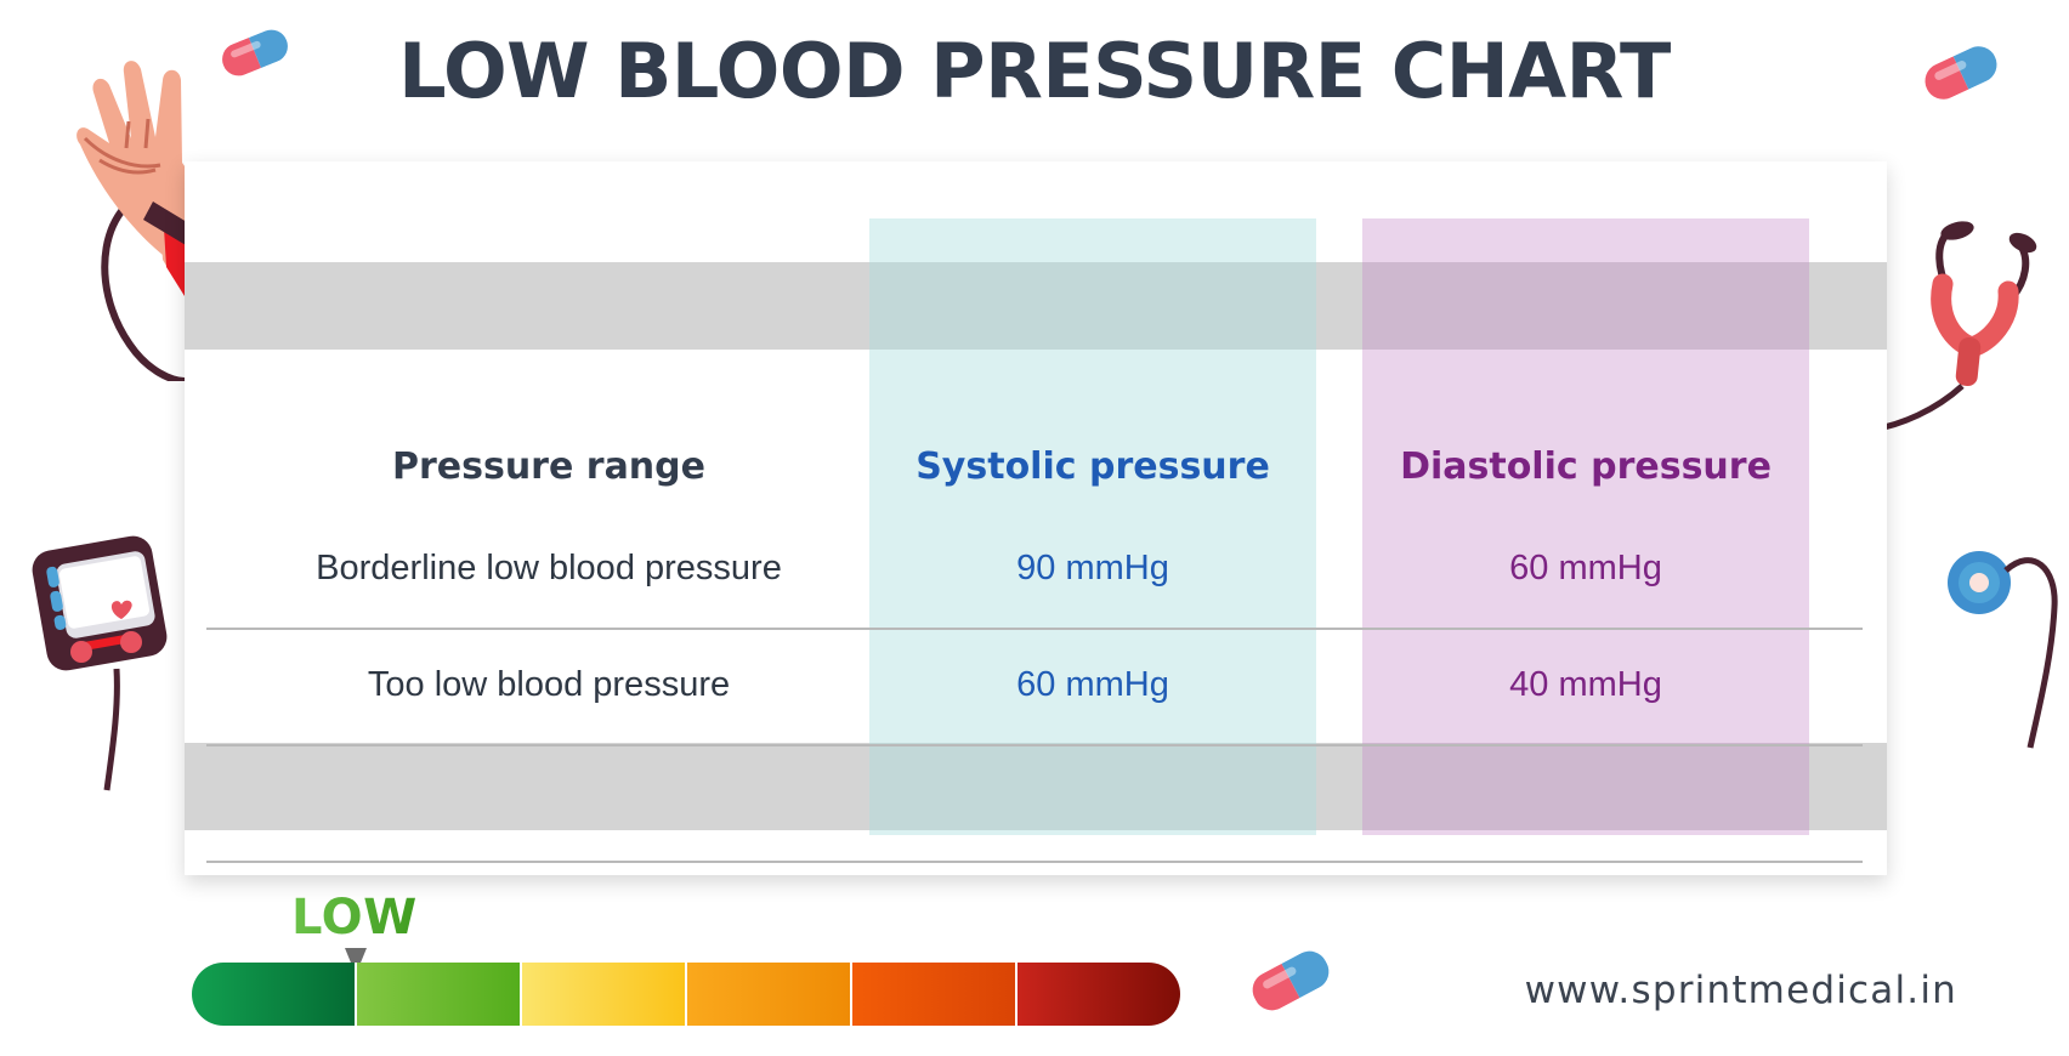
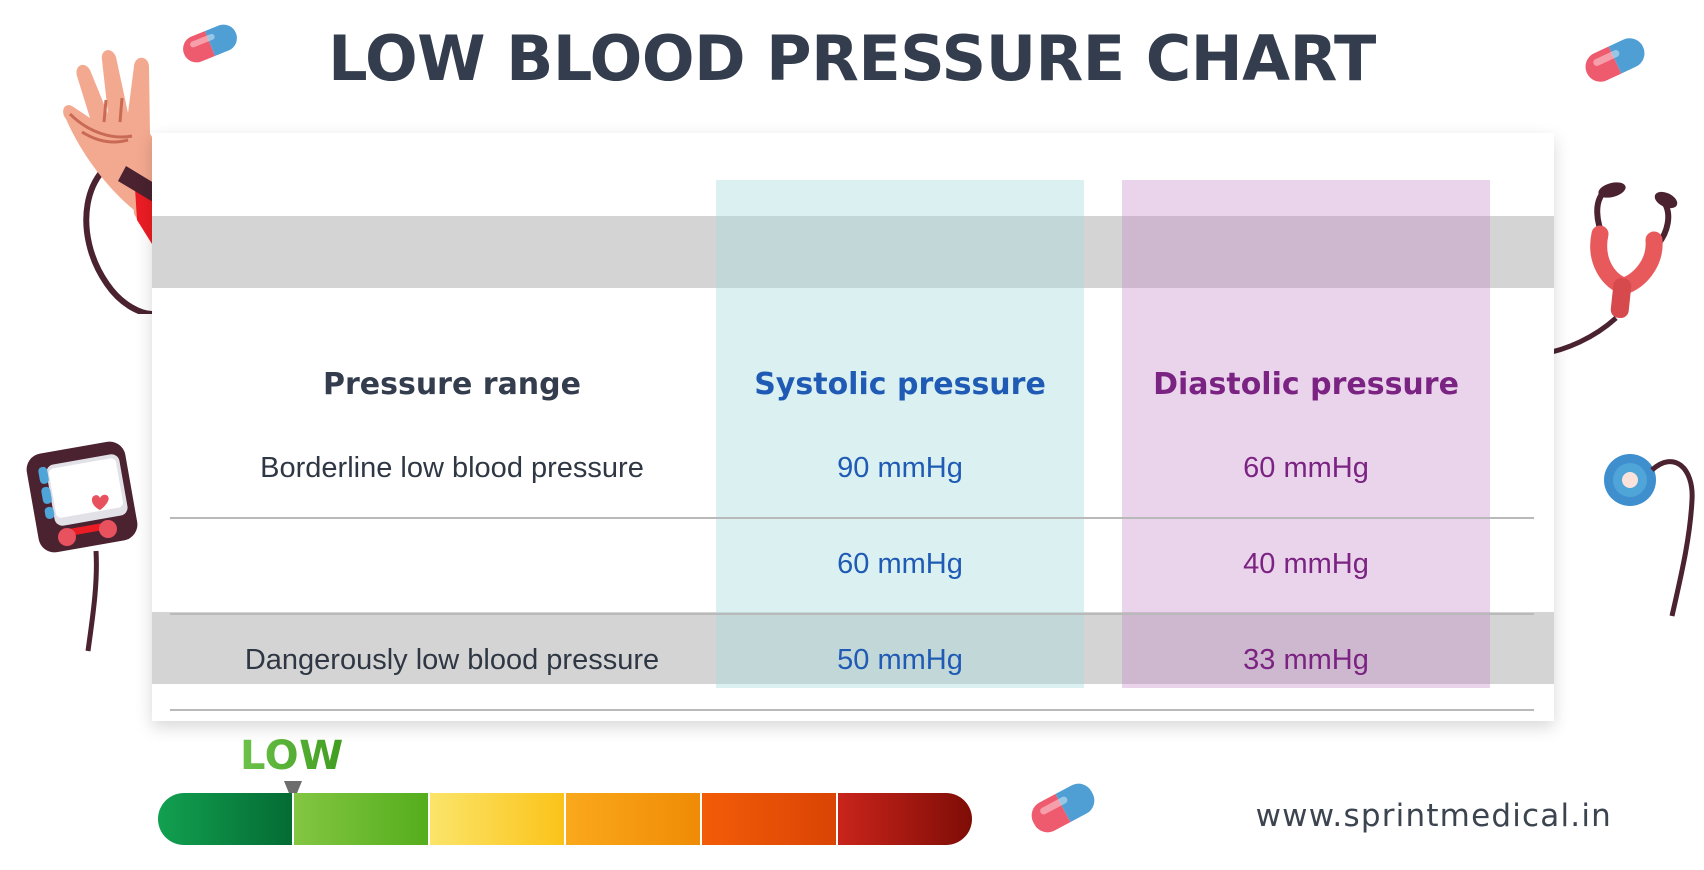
  LOW BLOOD PRESSURE CHART
  Pressure range
  Systolic pressure
  Diastolic pressure
  Borderline low blood pressure
  90 mmHg
  60 mmHg
- Too low blood pressure
  60 mmHg
  40 mmHg
+ Dangerously low blood pressure
+ 50 mmHg
+ 33 mmHg
  LOW
  www.sprintmedical.in
